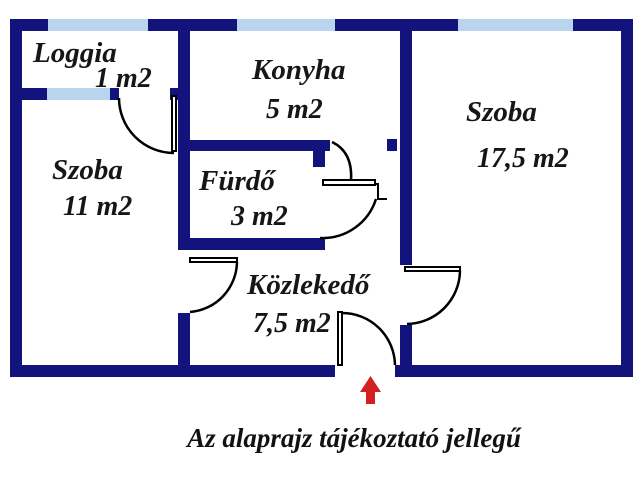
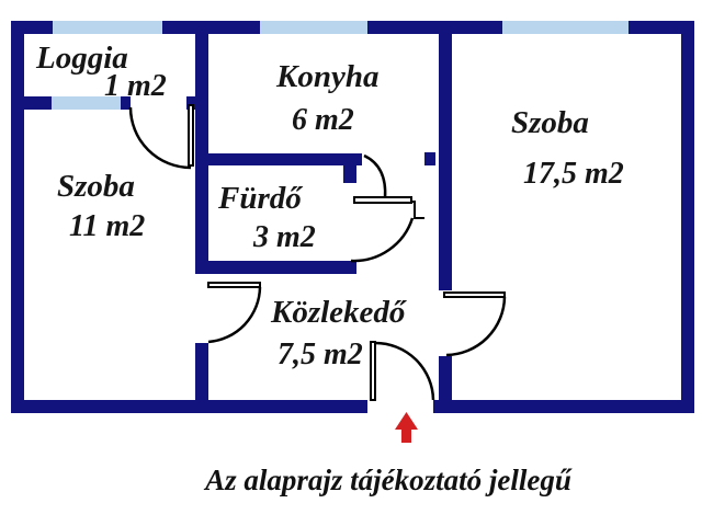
  Loggia
  1 m2
  Konyha
- 5 m2
+ 6 m2
  Szoba
  17,5 m2
  Szoba
  11 m2
  Fürdő
  3 m2
  Közlekedő
  7,5 m2
  Az alaprajz tájékoztató jellegű
